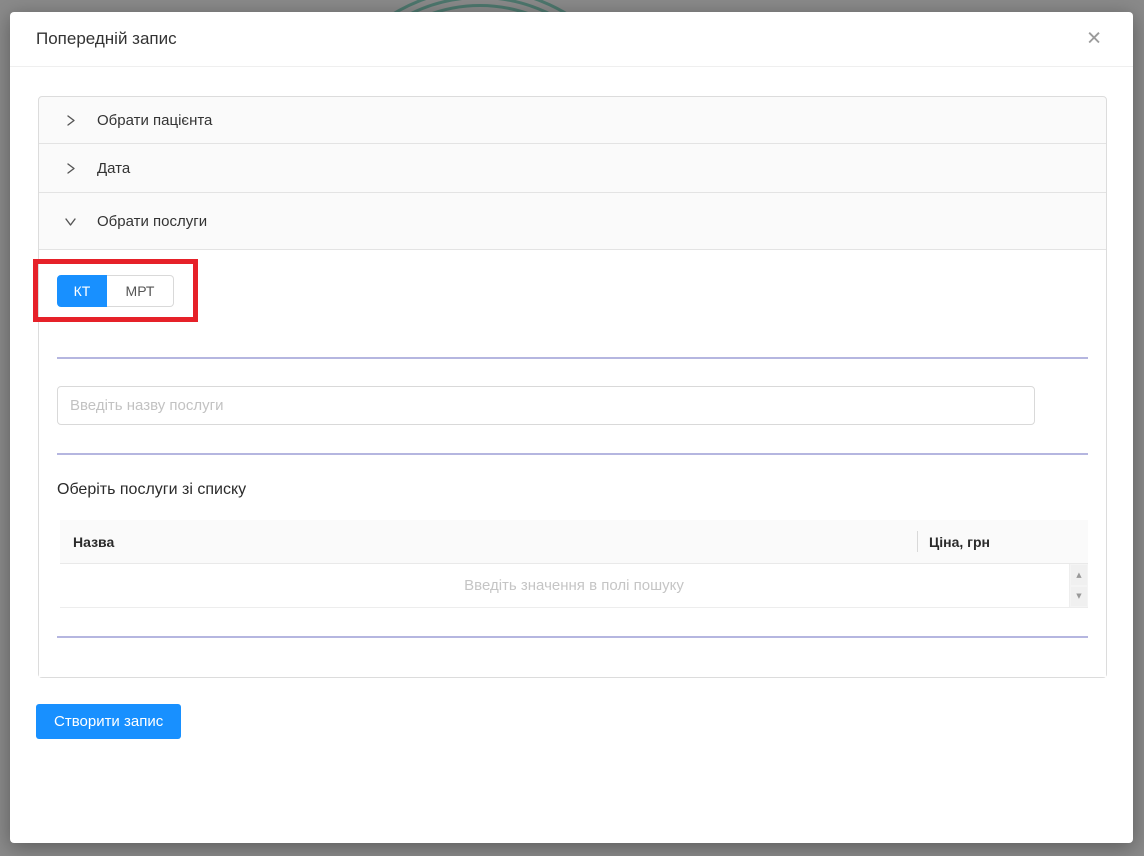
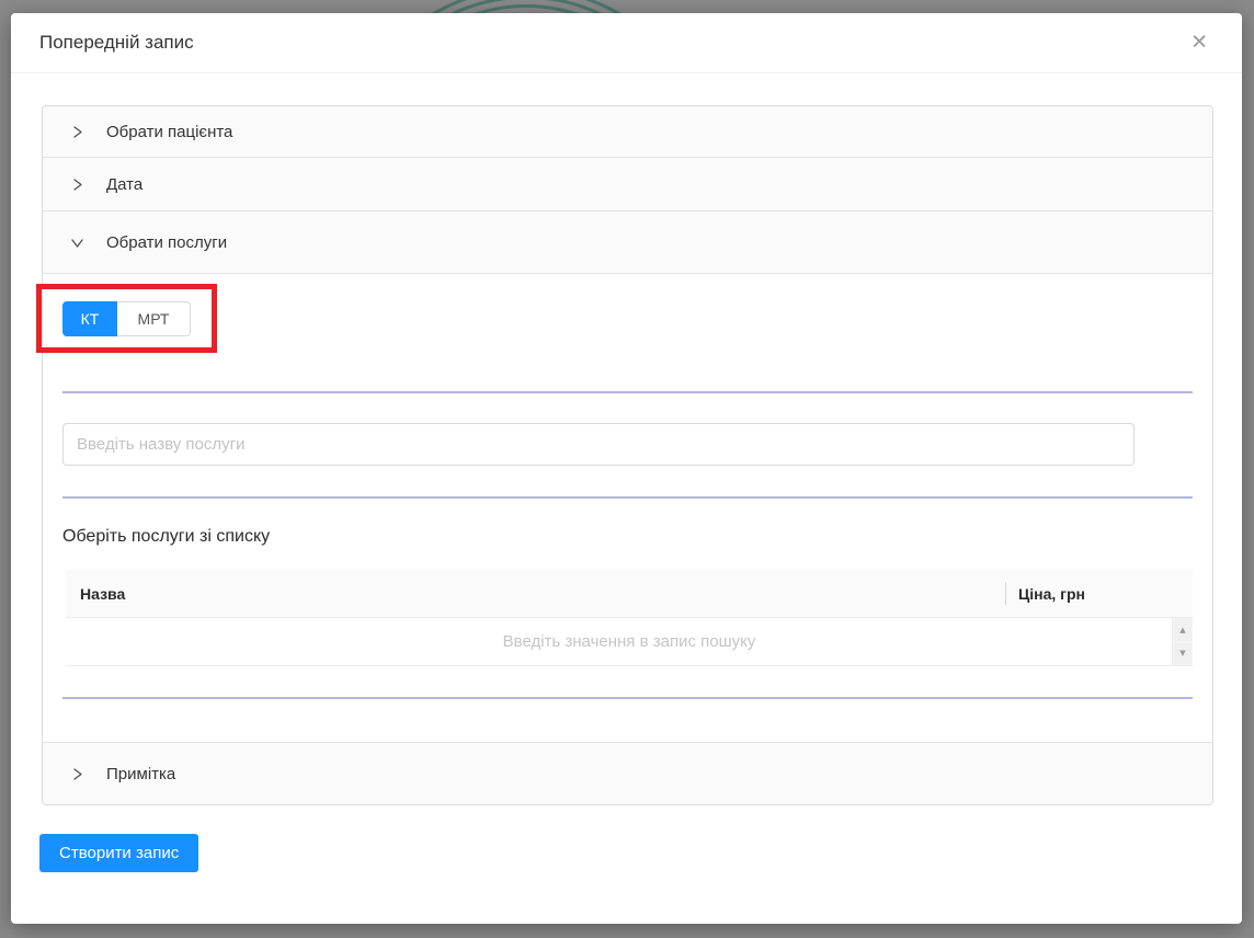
  Попередній запис
  ✕
  Обрати пацієнта
  Дата
  Обрати послуги
  КТ
  МРТ
  Введіть назву послуги
  Оберіть послуги зі списку
  Назва
  Ціна, грн
- Введіть значення в полі пошуку
+ Введіть значення в запис пошуку
  ▲
  ▼
+ Примітка
  Створити запис
